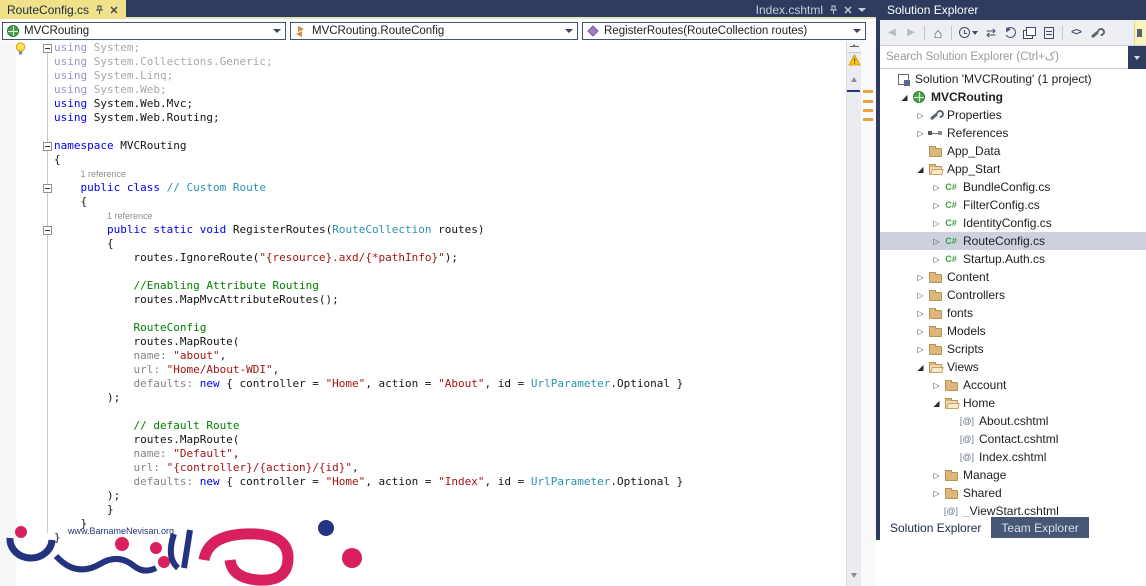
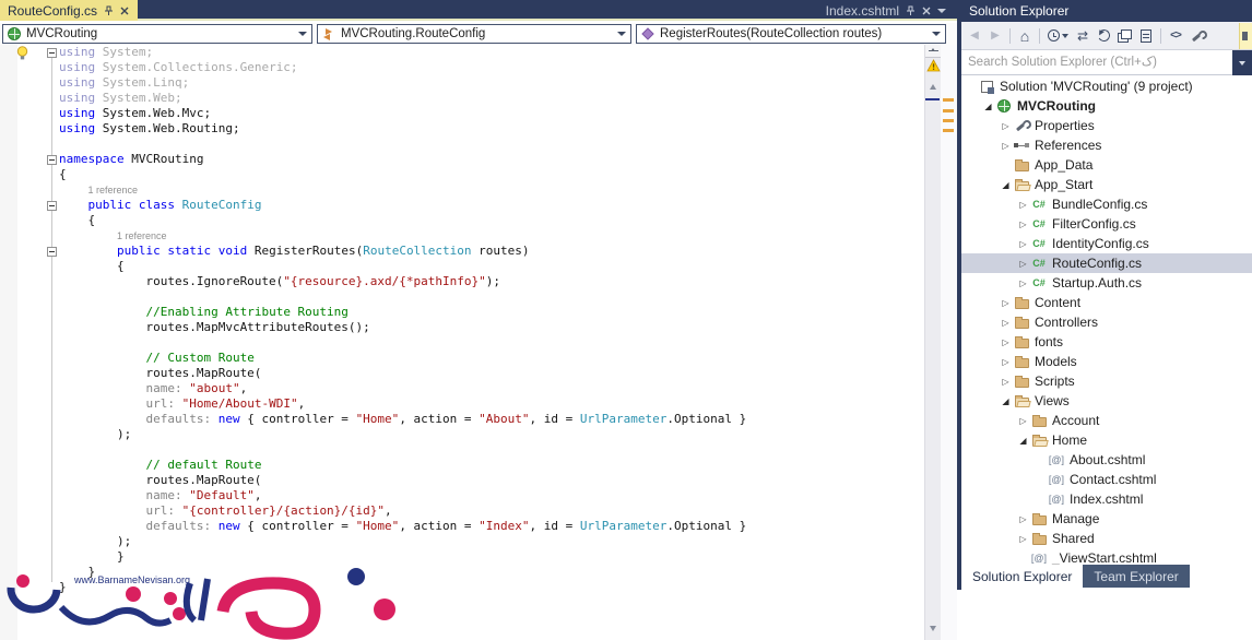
  RouteConfig.cs
  Index.cshtml
  MVCRouting
  MVCRouting.RouteConfig
  RegisterRoutes(RouteCollection routes)
  using System;
  using System.Collections.Generic;
  using System.Linq;
  using System.Web;
  using System.Web.Mvc;
  using System.Web.Routing;
  namespace MVCRouting
  {
  1 reference
- public class // Custom Route
+ public class RouteConfig
  {
  1 reference
  public static void RegisterRoutes(RouteCollection routes)
  {
  routes.IgnoreRoute("{resource}.axd/{*pathInfo}");
  //Enabling Attribute Routing
  routes.MapMvcAttributeRoutes();
- RouteConfig
+ // Custom Route
  routes.MapRoute(
  name: "about",
  url: "Home/About-WDI",
  defaults: new { controller = "Home", action = "About", id = UrlParameter.Optional }
  );
  // default Route
  routes.MapRoute(
  name: "Default",
  url: "{controller}/{action}/{id}",
  defaults: new { controller = "Home", action = "Index", id = UrlParameter.Optional }
  );
  }
  }
  }
  Solution Explorer
  ◀
  ▶
  ⌂
  ⇄
  <>
  Search Solution Explorer (Ctrl+ک)
- Solution 'MVCRouting' (1 project)
+ Solution 'MVCRouting' (9 project)
  ◢
  MVCRouting
  ▷
  Properties
  ▷
  References
  App_Data
  ◢
  App_Start
  ▷
  C#
  BundleConfig.cs
  ▷
  C#
  FilterConfig.cs
  ▷
  C#
  IdentityConfig.cs
  ▷
  C#
  RouteConfig.cs
  ▷
  C#
  Startup.Auth.cs
  ▷
  Content
  ▷
  Controllers
  ▷
  fonts
  ▷
  Models
  ▷
  Scripts
  ◢
  Views
  ▷
  Account
  ◢
  Home
  [@]
  About.cshtml
  [@]
  Contact.cshtml
  [@]
  Index.cshtml
  ▷
  Manage
  ▷
  Shared
  [@]
  _ViewStart.cshtml
  Solution Explorer
  Team Explorer
  www.BarnameNevisan.org
